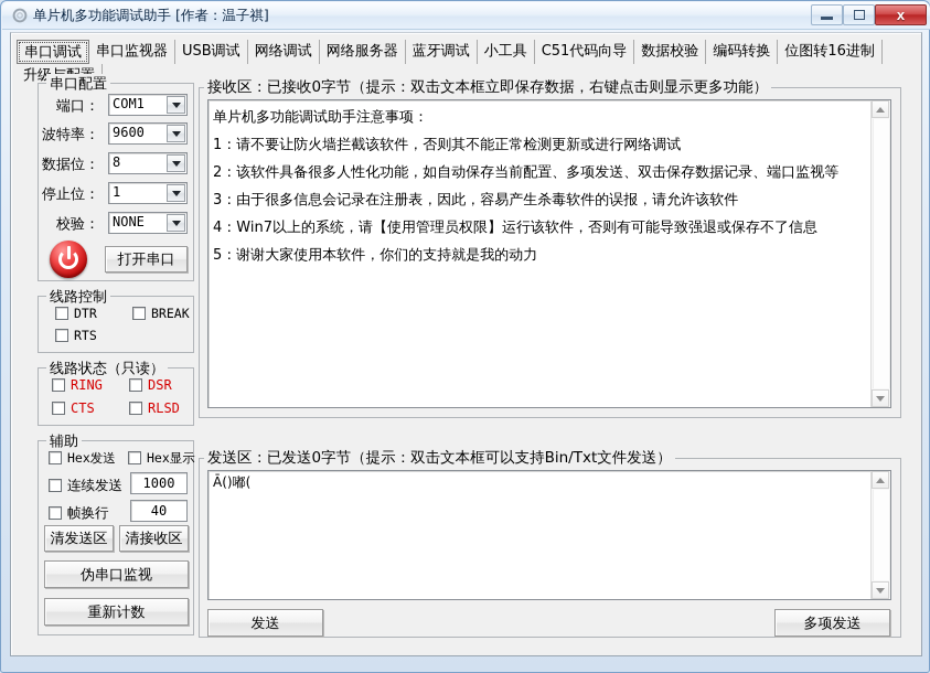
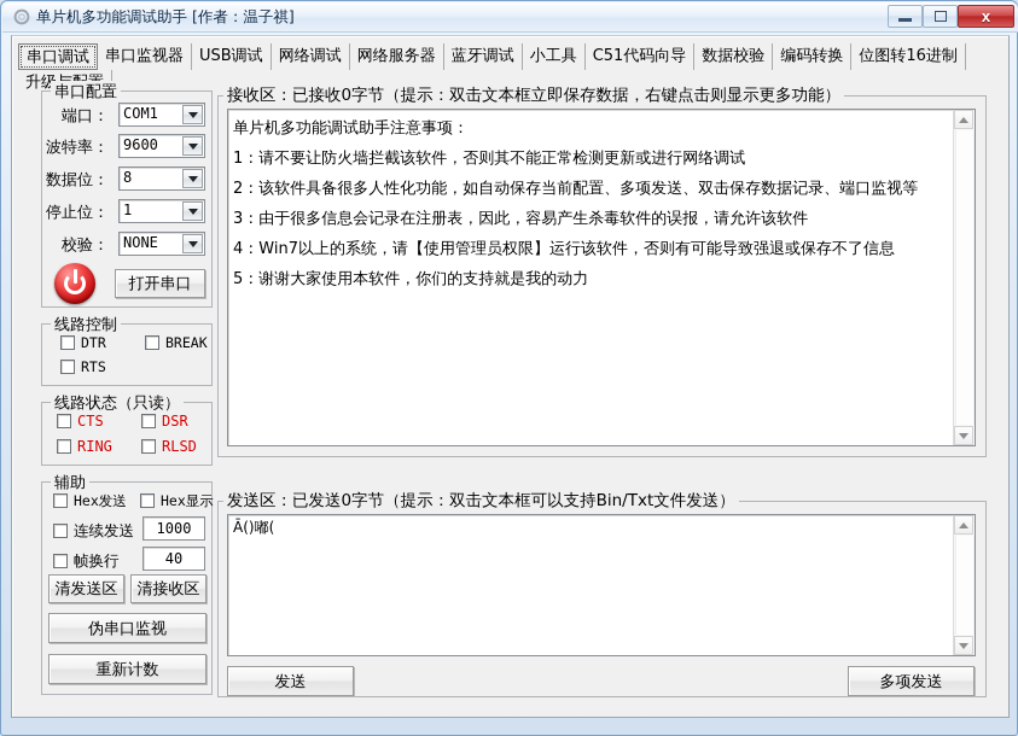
  单片机多功能调试助手 [作者：温子祺]
  x
  串口调试
  串口监视器
  USB调试
  网络调试
  网络服务器
  蓝牙调试
  小工具
  C51代码向导
  数据校验
  编码转换
  位图转16进制
  串口配置
  端口：
  COM1
  波特率：
  9600
  数据位：
  8
  停止位：
  1
  校验：
  NONE
  打开串口
  线路控制
  DTR
  BREAK
  RTS
  线路状态（只读）
- RING
+ CTS
  DSR
- CTS
+ RING
  RLSD
  辅助
  Hex发送
  Hex显示
  连续发送
  1000
  帧换行
  40
  清发送区
  清接收区
  伪串口监视
  重新计数
  接收区：已接收0字节（提示：双击文本框立即保存数据，右键点击则显示更多功能）
  单片机多功能调试助手注意事项：
  1：请不要让防火墙拦截该软件，否则其不能正常检测更新或进行网络调试
  2：该软件具备很多人性化功能，如自动保存当前配置、多项发送、双击保存数据记录、端口监视等
  3：由于很多信息会记录在注册表，因此，容易产生杀毒软件的误报，请允许该软件
  4：Win7以上的系统，请【使用管理员权限】运行该软件，否则有可能导致强退或保存不了信息
  5：谢谢大家使用本软件，你们的支持就是我的动力
  发送区：已发送0字节（提示：双击文本框可以支持Bin/Txt文件发送）
  Ā()嘟(
  发送
  多项发送
